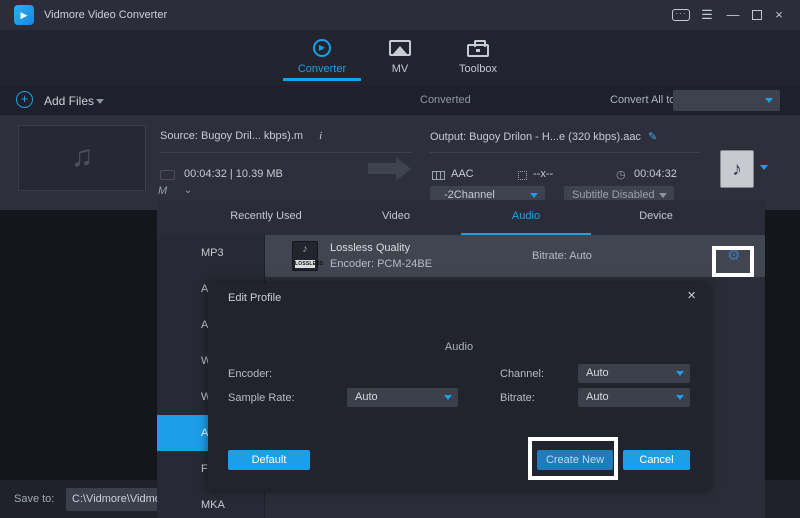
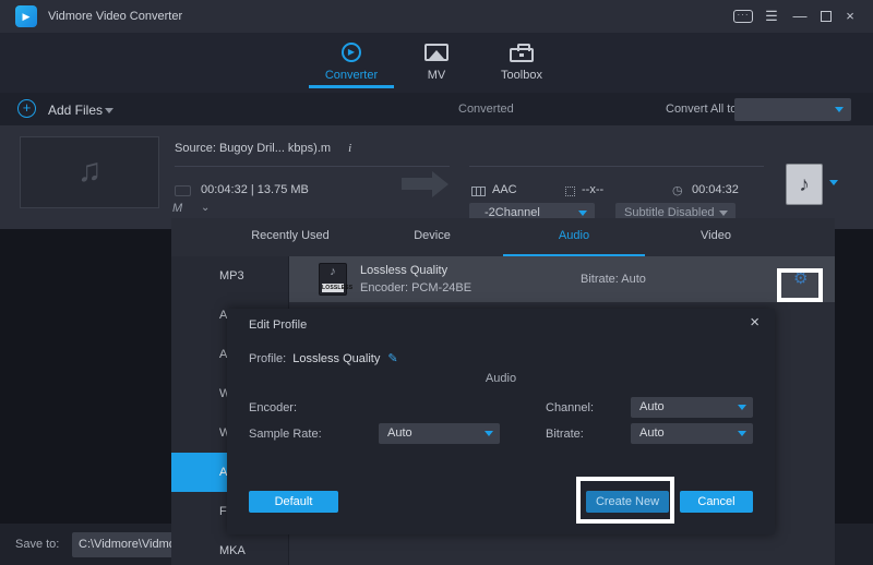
  ▶
  Vidmore Video Converter
  ···
  ☰
  —
  ×
  ▶
  Converter
  MV
  Toolbox
  +
  Add Files
  Converted
  Convert All t
  ♫
  Source: Bugoy Dril... kbps).m i
- 00:04:32 | 10.39 MB
+ 00:04:32 | 13.75 MB
  M
  ⌄
- Output: Bugoy Drilon - H...e (320 kbps).aac ✎
  AAC
  --x--
  ◷
  00:04:32
  -2Channel
  Subtitle Disabled
  ♪
  Save to:
  C:\Vidmore\Vidm
  Recently Used
- Video
+ Device
  Audio
- Device
+ Video
  MP3
  A
  A
  W
  W
  A
  F
  MKA
  ♪
  Lossless Quality
  Encoder: PCM-24BE
  Bitrate: Auto
  ⚙
  Edit Profile
  ×
+ Profile: Lossless Quality ✎
  Audio
  Encoder:
  Channel:
  Auto
  Sample Rate:
  Auto
  Bitrate:
  Auto
  Default
  Create New
  Cancel
